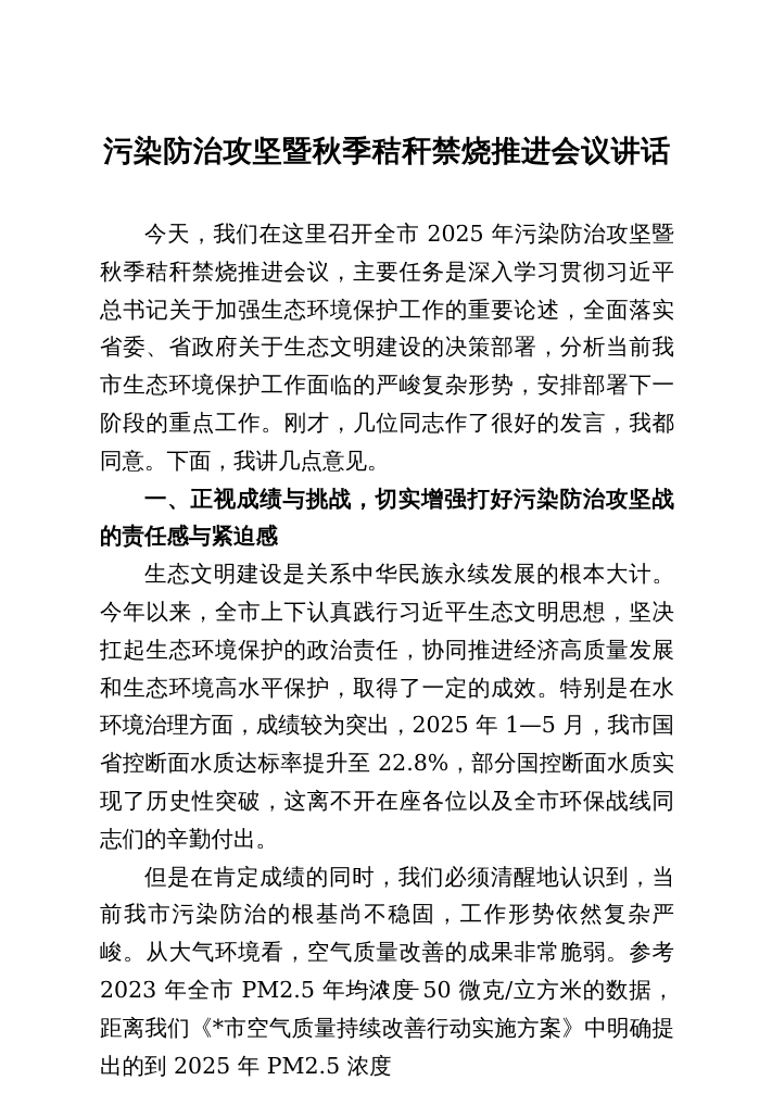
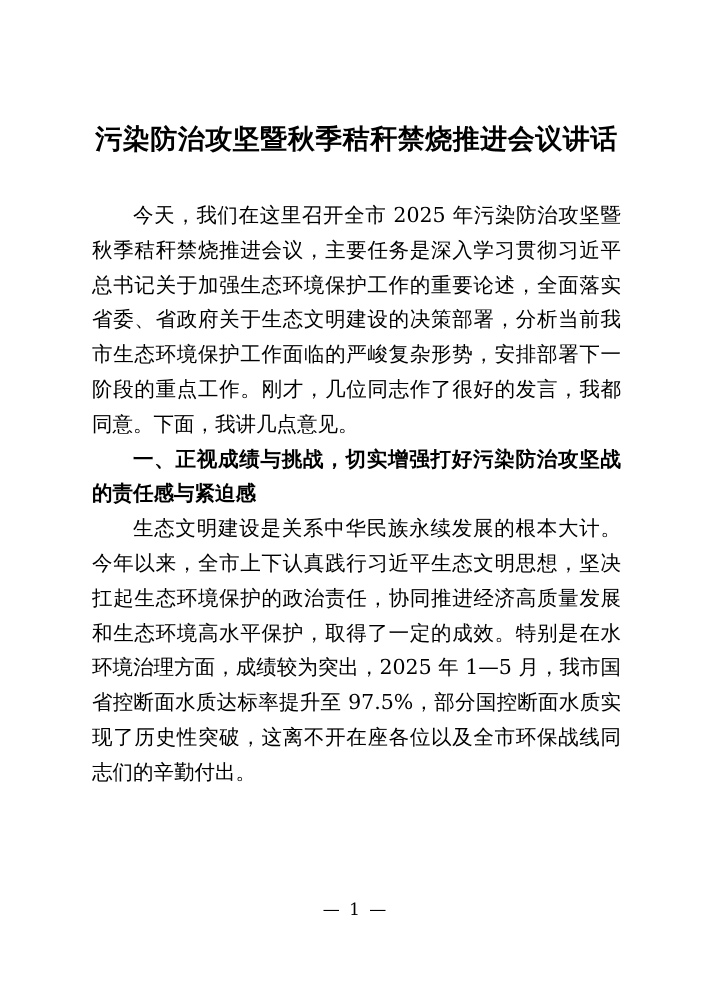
  污染防治攻坚暨秋季秸秆禁烧推进会议讲话
  今天，我们在这里召开全市 2025 年污染防治攻坚暨秋季秸秆禁烧推进会议，主要任务是深入学习贯彻习近平总书记关于加强生态环境保护工作的重要论述，全面落实省委、省政府关于生态文明建设的决策部署，分析当前我市生态环境保护工作面临的严峻复杂形势，安排部署下一阶段的重点工作。刚才，几位同志作了很好的发言，我都同意。下面，我讲几点意见。
  一、正视成绩与挑战，切实增强打好污染防治攻坚战的责任感与紧迫感
- 生态文明建设是关系中华民族永续发展的根本大计。今年以来，全市上下认真践行习近平生态文明思想，坚决扛起生态环境保护的政治责任，协同推进经济高质量发展和生态环境高水平保护，取得了一定的成效。特别是在水环境治理方面，成绩较为突出，2025 年 1—5 月，我市国省控断面水质达标率提升至 22.8%，部分国控断面水质实现了历史性突破，这离不开在座各位以及全市环保战线同志们的辛勤付出。
+ 生态文明建设是关系中华民族永续发展的根本大计。今年以来，全市上下认真践行习近平生态文明思想，坚决扛起生态环境保护的政治责任，协同推进经济高质量发展和生态环境高水平保护，取得了一定的成效。特别是在水环境治理方面，成绩较为突出，2025 年 1—5 月，我市国省控断面水质达标率提升至 97.5%，部分国控断面水质实现了历史性突破，这离不开在座各位以及全市环保战线同志们的辛勤付出。
- 但是在肯定成绩的同时，我们必须清醒地认识到，当前我市污染防治的根基尚不稳固，工作形势依然复杂严峻。从大气环境看，空气质量改善的成果非常脆弱。参考 2023 年全市 PM2.5 年均浓度 50 微克/立方米的数据，距离我们《*市空气质量持续改善行动实施方案》中明确提出的到 2025 年 PM2.5 浓度
  — 1 —
